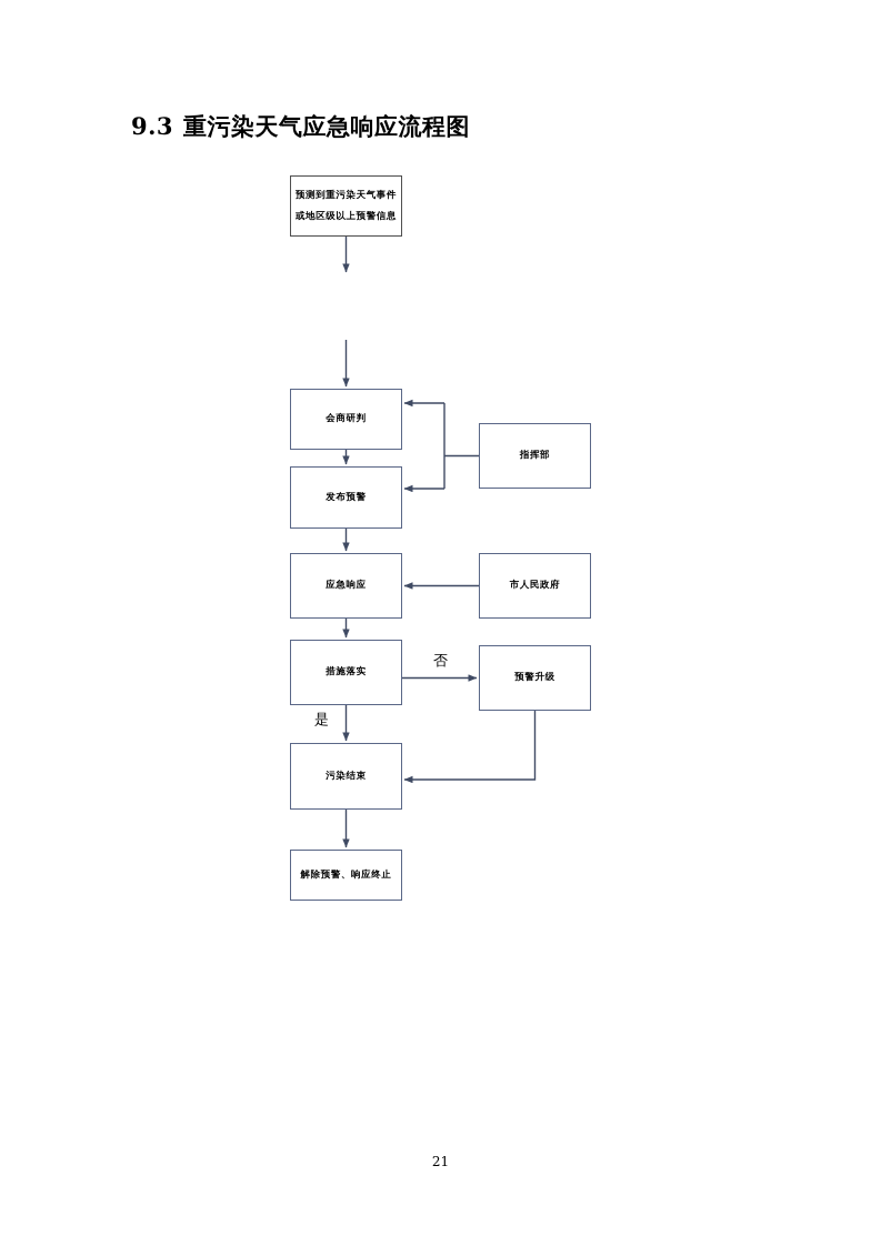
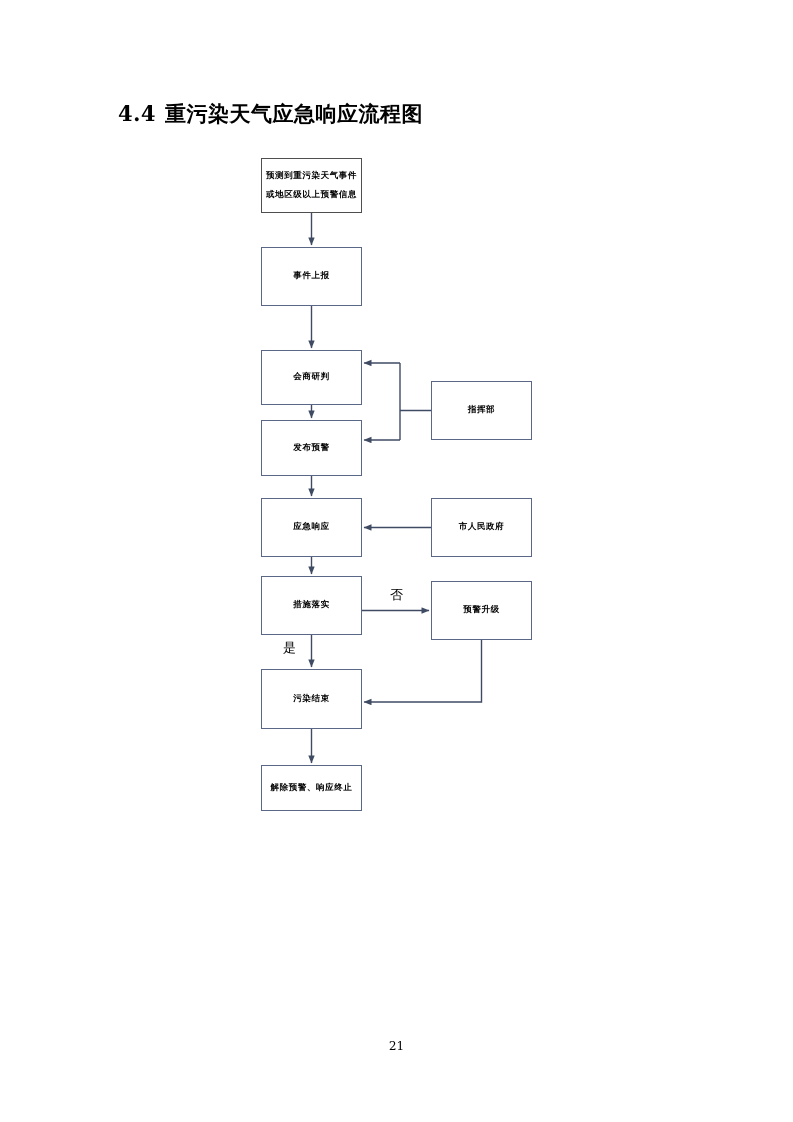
- 9.3 重污染天气应急响应流程图
+ 4.4 重污染天气应急响应流程图
  预测到重污染天气事件
  或地区级以上预警信息
+ 事件上报
  会商研判
  发布预警
  应急响应
  措施落实
  污染结束
  解除预警、响应终止
  指挥部
  市人民政府
  预警升级
  否
  是
  21
